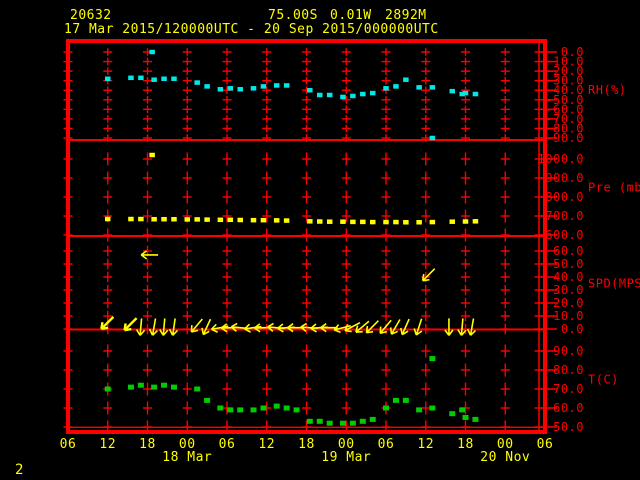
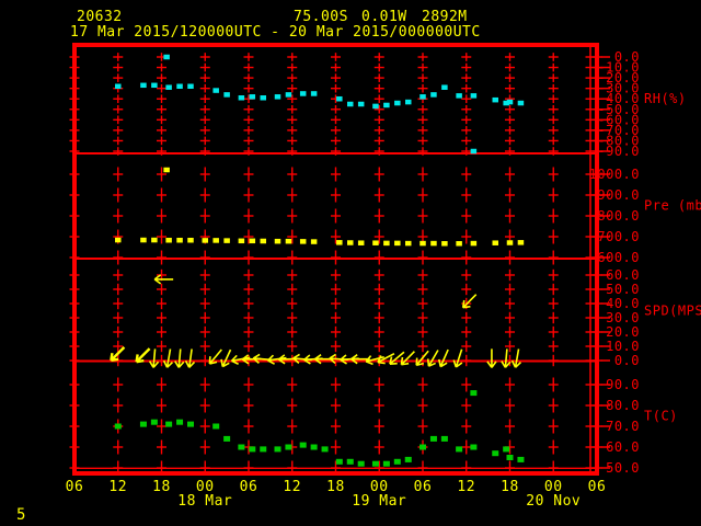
  20632
  75.00S
  0.01W
  2892M
- 17 Mar 2015/120000UTC - 20 Sep 2015/000000UTC
+ 17 Mar 2015/120000UTC - 20 Mar 2015/000000UTC
  0.0
  -10.0
  -20.0
  -30.0
  -40.0
  -50.0
  -60.0
  -70.0
  -80.0
  -90.0
  RH(%)
  1000.0
  900.0
  800.0
  700.0
  600.0
  Pre (mb
  60.0
  50.0
  40.0
  30.0
  20.0
  10.0
  0.0
  SPD(MPS
  90.0
  80.0
  70.0
  60.0
  50.0
  T(C)
  06
  12
  18
  00
  06
  12
  18
  00
  06
  12
  18
  00
  06
  18 Mar
  19 Mar
  20 Nov
- 2
+ 5
